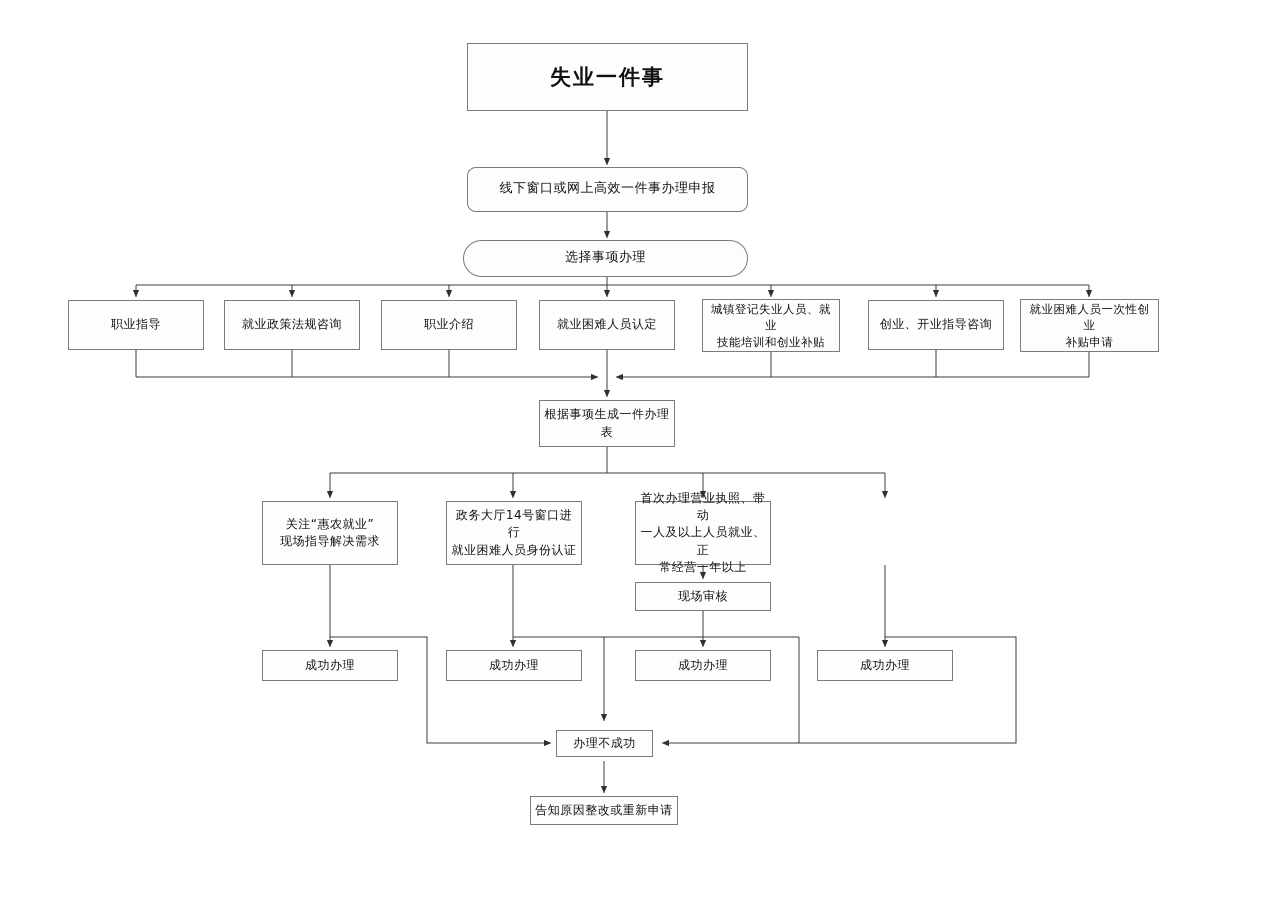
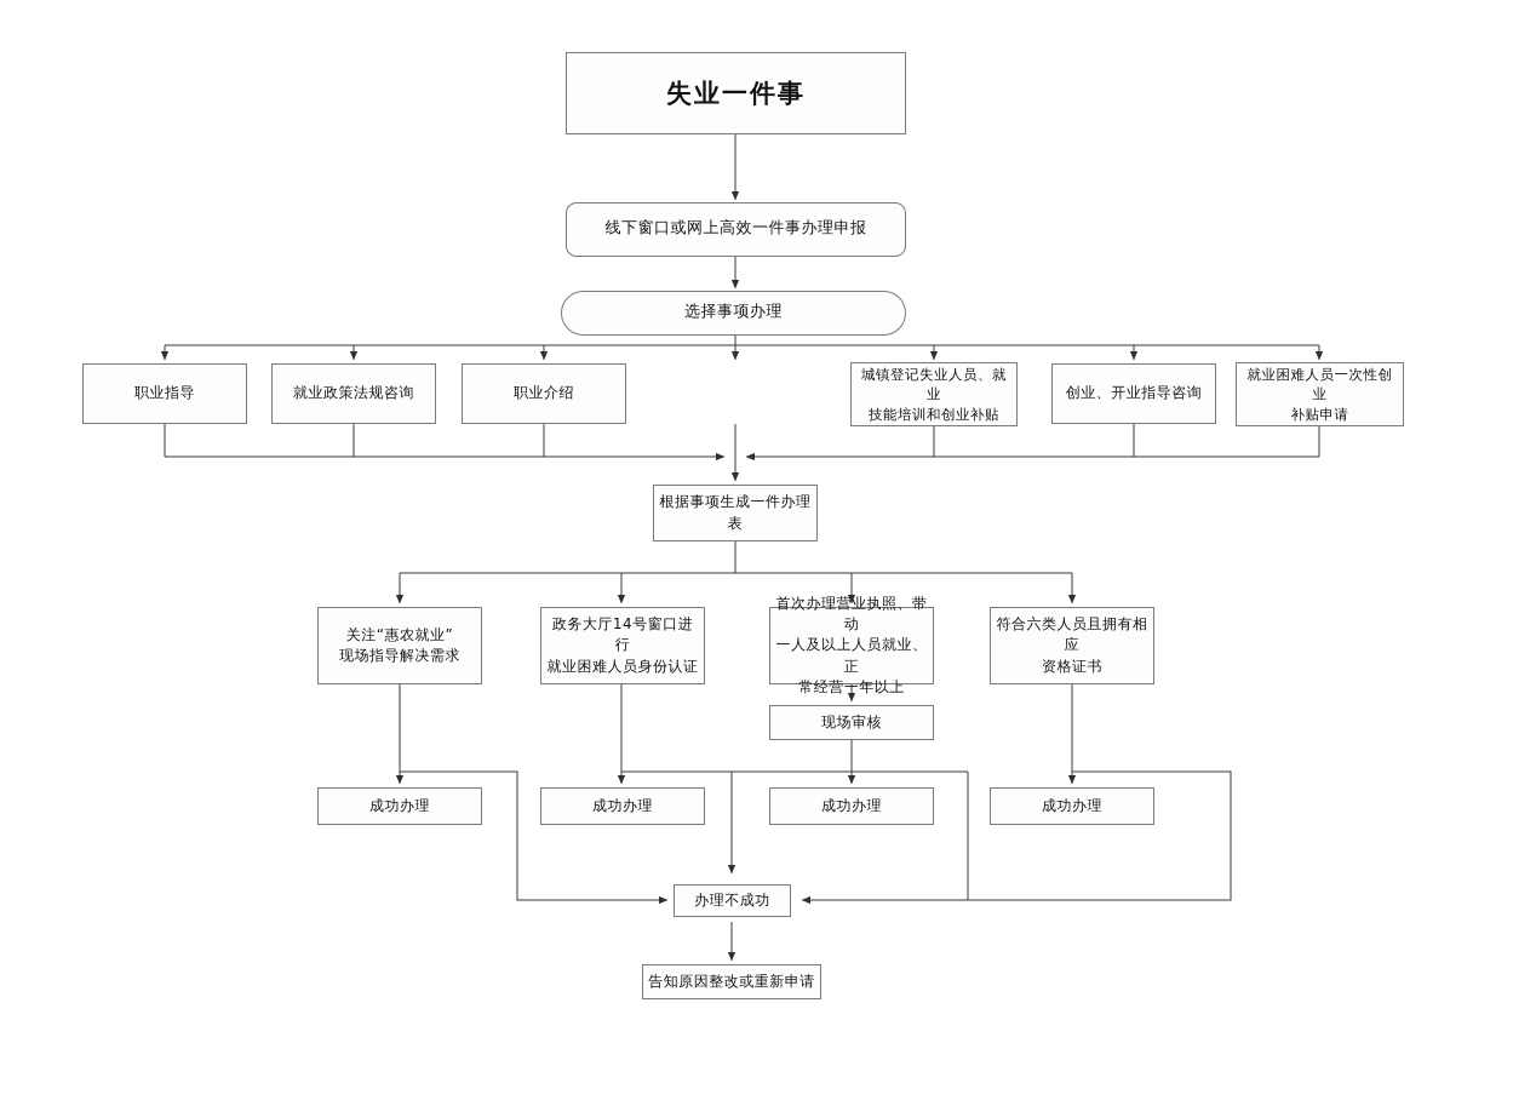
  失业一件事
  线下窗口或网上高效一件事办理申报
  选择事项办理
  职业指导
  就业政策法规咨询
  职业介绍
- 就业困难人员认定
  城镇登记失业人员、就业
  技能培训和创业补贴
  创业、开业指导咨询
  就业困难人员一次性创业
  补贴申请
  根据事项生成一件办理表
  关注“惠农就业”
  现场指导解决需求
  政务大厅14号窗口进行
  就业困难人员身份认证
  首次办理营业执照、带动
  一人及以上人员就业、正
  常经营一年以上
+ 符合六类人员且拥有相应
+ 资格证书
  现场审核
  成功办理
  成功办理
  成功办理
  成功办理
  办理不成功
  告知原因整改或重新申请
